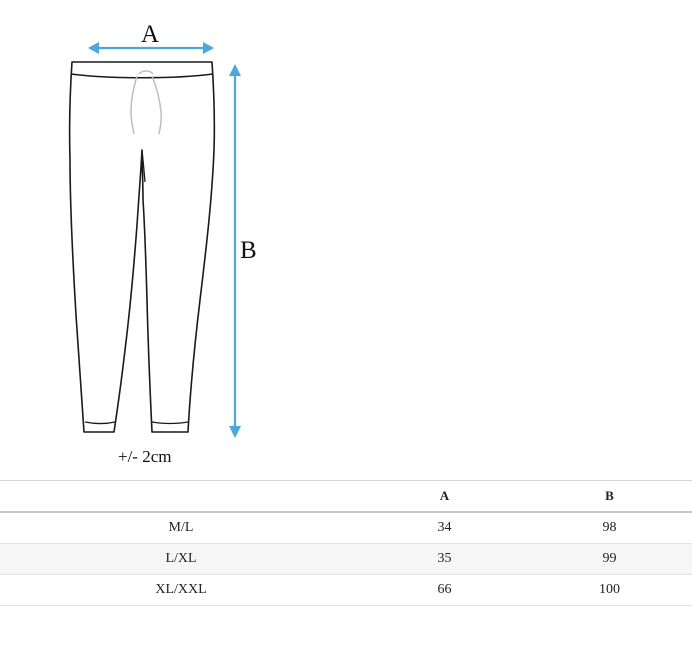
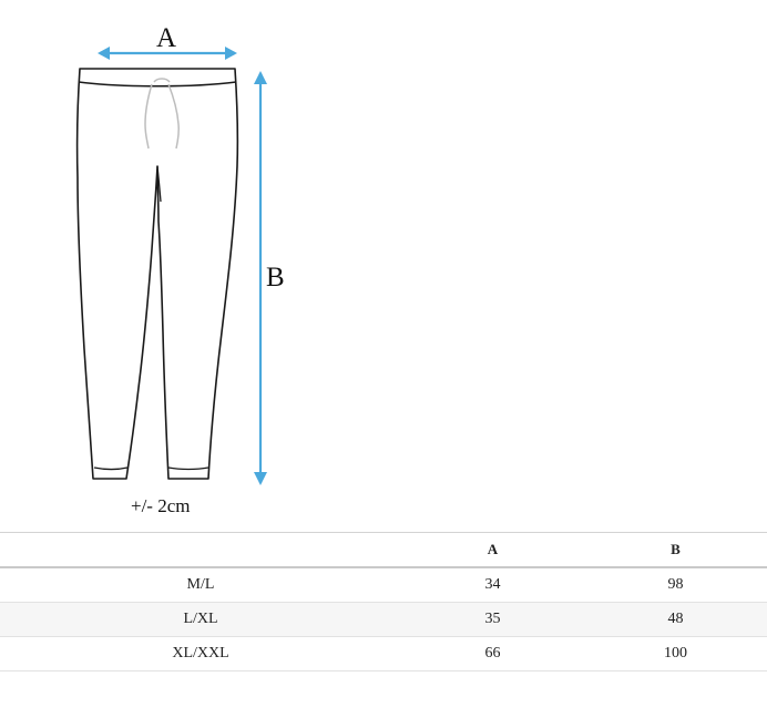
  A
  B
  +/- 2cm
  	A	B
  M/L	34	98
- L/XL	35	99
+ L/XL	35	48
  XL/XXL	66	100
